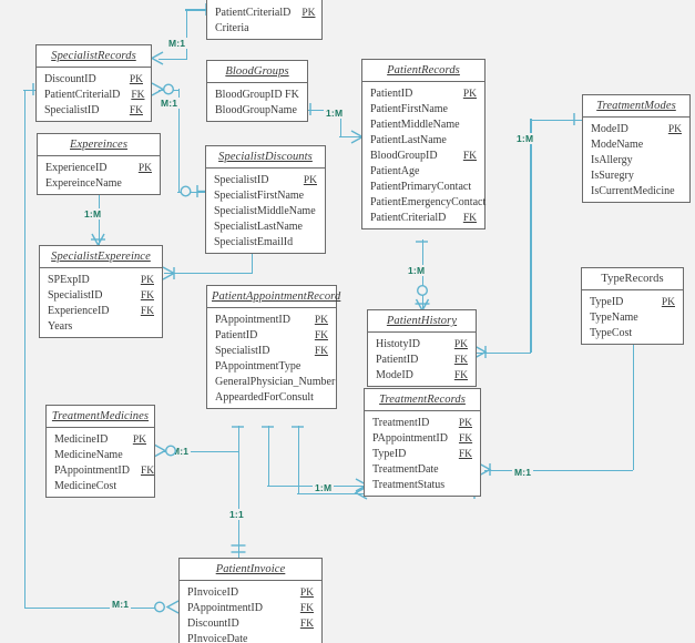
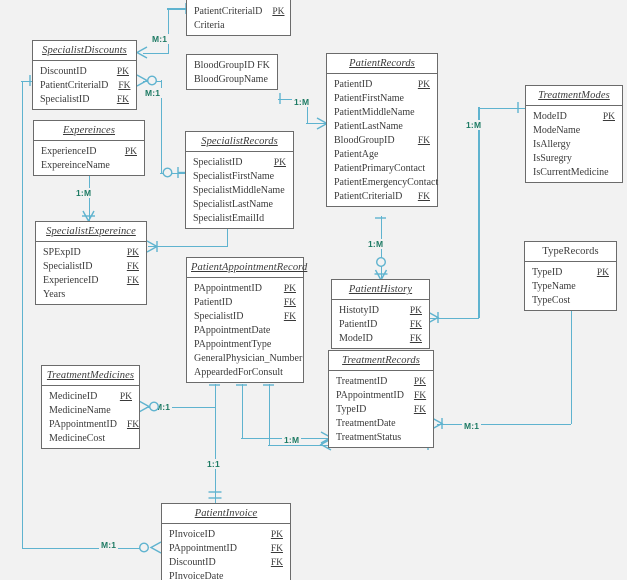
  PatientCriterialD
  PK
  Criteria
- SpecialistRecords
+ SpecialistDiscounts
  DiscountID
  PK
  PatientCriterialD
  FK
  SpecialistID
  FK
- BloodGroups
  BloodGroupID FK
  BloodGroupName
  PatientRecords
  PatientID
  PK
  PatientFirstName
  PatientMiddleName
  PatientLastName
  BloodGroupID
  FK
  PatientAge
  PatientPrimaryContact
  PatientEmergencyContact
  PatientCriterialD
  FK
  TreatmentModes
  ModeID
  PK
  ModeName
  IsAllergy
  IsSuregry
  IsCurrentMedicine
  Expereinces
  ExperienceID
  PK
  ExpereinceName
- SpecialistDiscounts
+ SpecialistRecords
  SpecialistID
  PK
  SpecialistFirstName
  SpecialistMiddleName
  SpecialistLastName
  SpecialistEmailId
  TypeRecords
  TypeID
  PK
  TypeName
  TypeCost
  SpecialistExpereince
  SPExpID
  PK
  SpecialistID
  FK
  ExperienceID
  FK
  Years
  PatientAppointmentRecord
  PAppointmentID
  PK
  PatientID
  FK
  SpecialistID
  FK
+ PAppointmentDate
  PAppointmentType
  GeneralPhysician_Number
  AppeardedForConsult
  PatientHistory
  HistotyID
  PK
  PatientID
  FK
  ModeID
  FK
  TreatmentRecords
  TreatmentID
  PK
  PAppointmentID
  FK
  TypeID
  FK
  TreatmentDate
  TreatmentStatus
  TreatmentMedicines
  MedicineID
  PK
  MedicineName
  PAppointmentID
  FK
  MedicineCost
  PatientInvoice
  PInvoiceID
  PK
  PAppointmentID
  FK
  DiscountID
  FK
  PInvoiceDate
  M:1
  M:1
  1:M
  1:M
  1:M
  1:M
  1:M
  M:1
  1:1
  M:1
